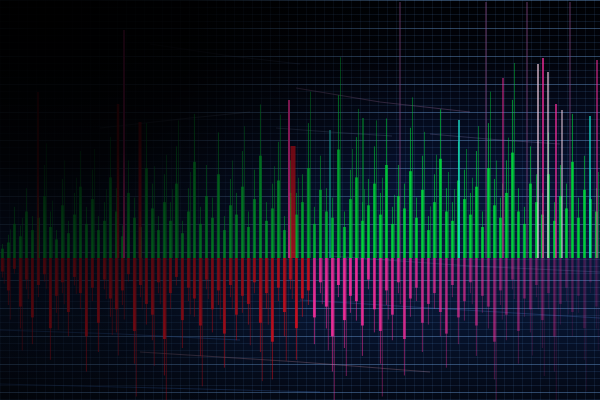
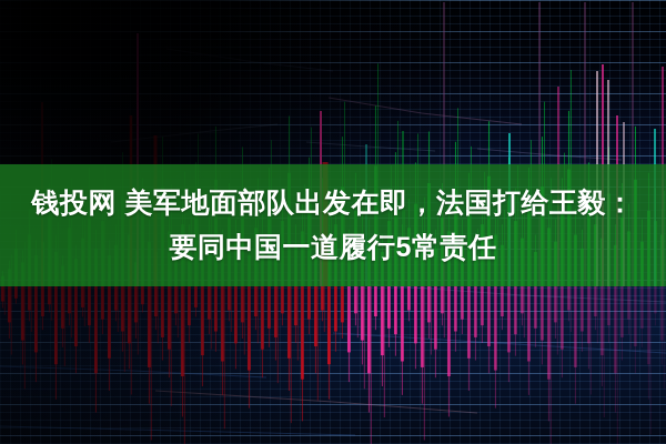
+ 钱投网 美军地面部队出发在即，法国打给王毅：
+ 要同中国一道履行5常责任
